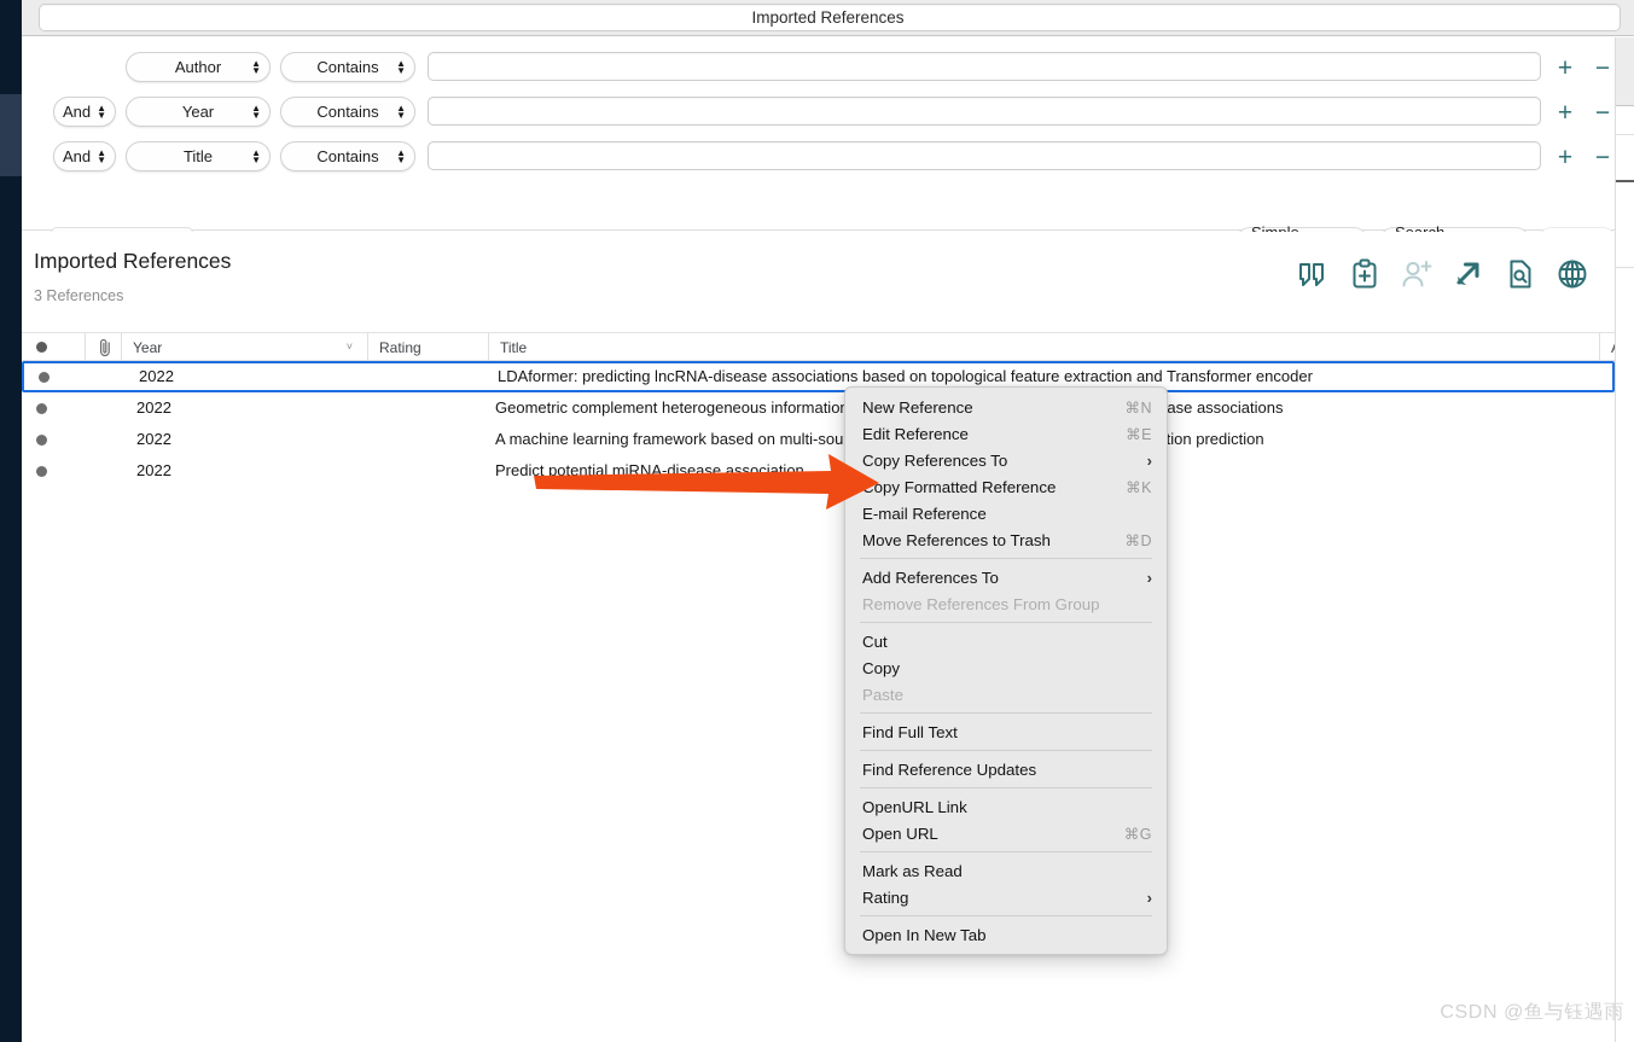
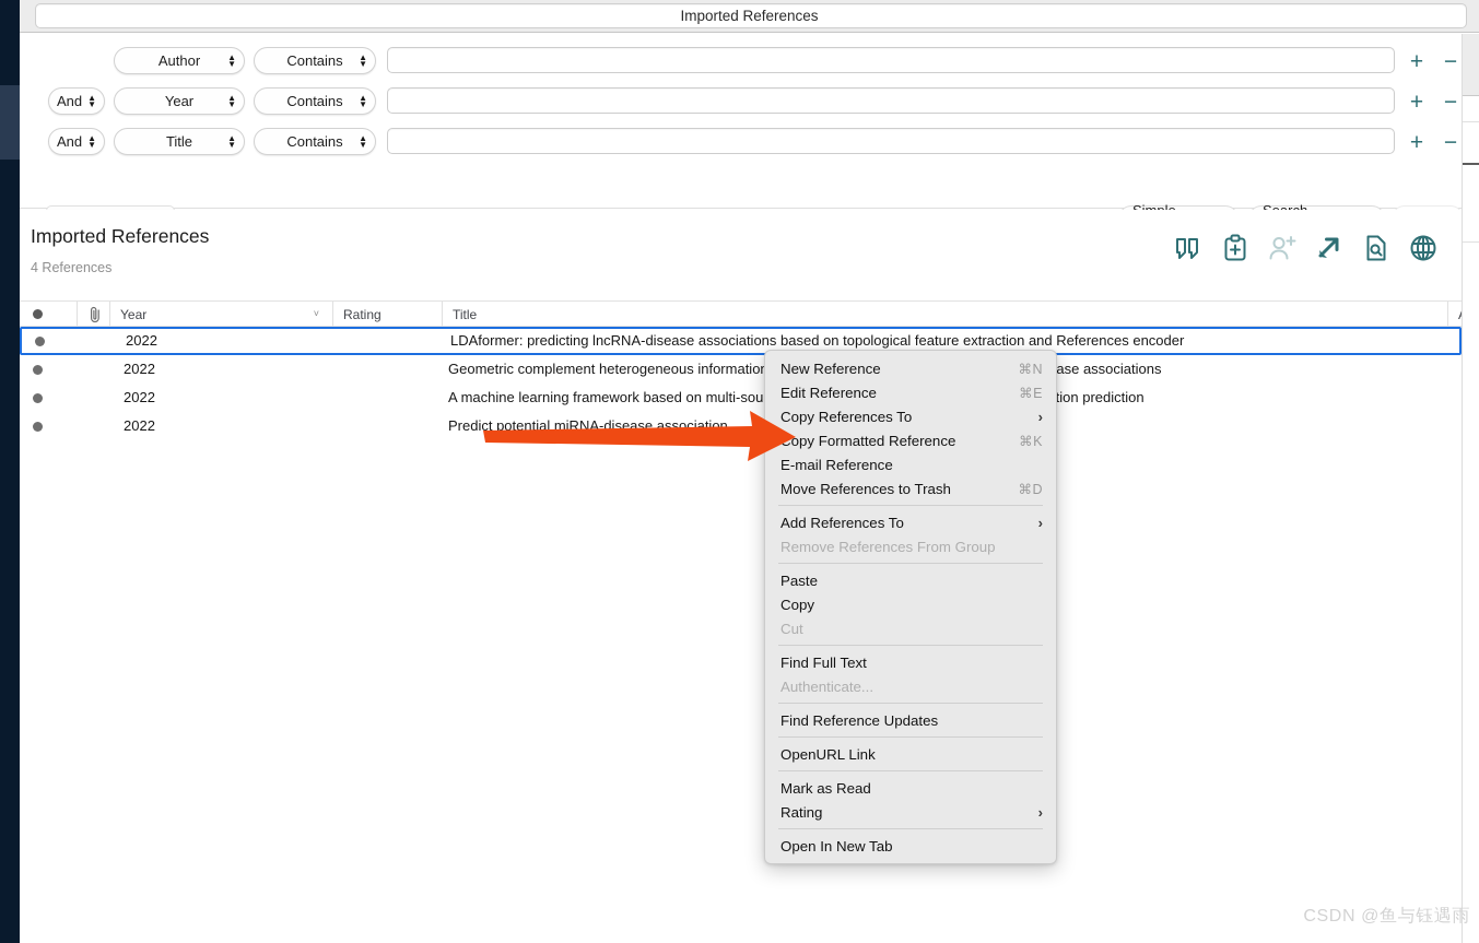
  Imported References
  Author
  ▲
  ▼
  Contains
  ▲
  ▼
  +
  −
  And
  ▲
  ▼
  Year
  ▲
  ▼
  Contains
  ▲
  ▼
  +
  −
  And
  ▲
  ▼
  Title
  ▲
  ▼
  Contains
  ▲
  ▼
  +
  −
  Imported References
- 3 References
+ 4 References
  Year
  ˅
  Rating
  Title
  2022
- LDAformer: predicting lncRNA-disease associations based on topological feature extraction and Transformer encoder
+ LDAformer: predicting lncRNA-disease associations based on topological feature extraction and References encoder
  2022
  2022
  2022
  Predict potential miRNA-disease association
  New Reference
  ⌘N
  Edit Reference
  ⌘E
  Copy References To
  ›
  opy Formatted Reference
  ⌘K
  E-mail Reference
  Move References to Trash
  ⌘D
  Add References To
  ›
  Remove References From Group
- Cut
+ Paste
  Copy
- Paste
+ Cut
  Find Full Text
+ Authenticate...
  Find Reference Updates
  OpenURL Link
- Open URL
- ⌘G
  Mark as Read
  Rating
  ›
  Open In New Tab
  CSDN @鱼与钰遇雨
